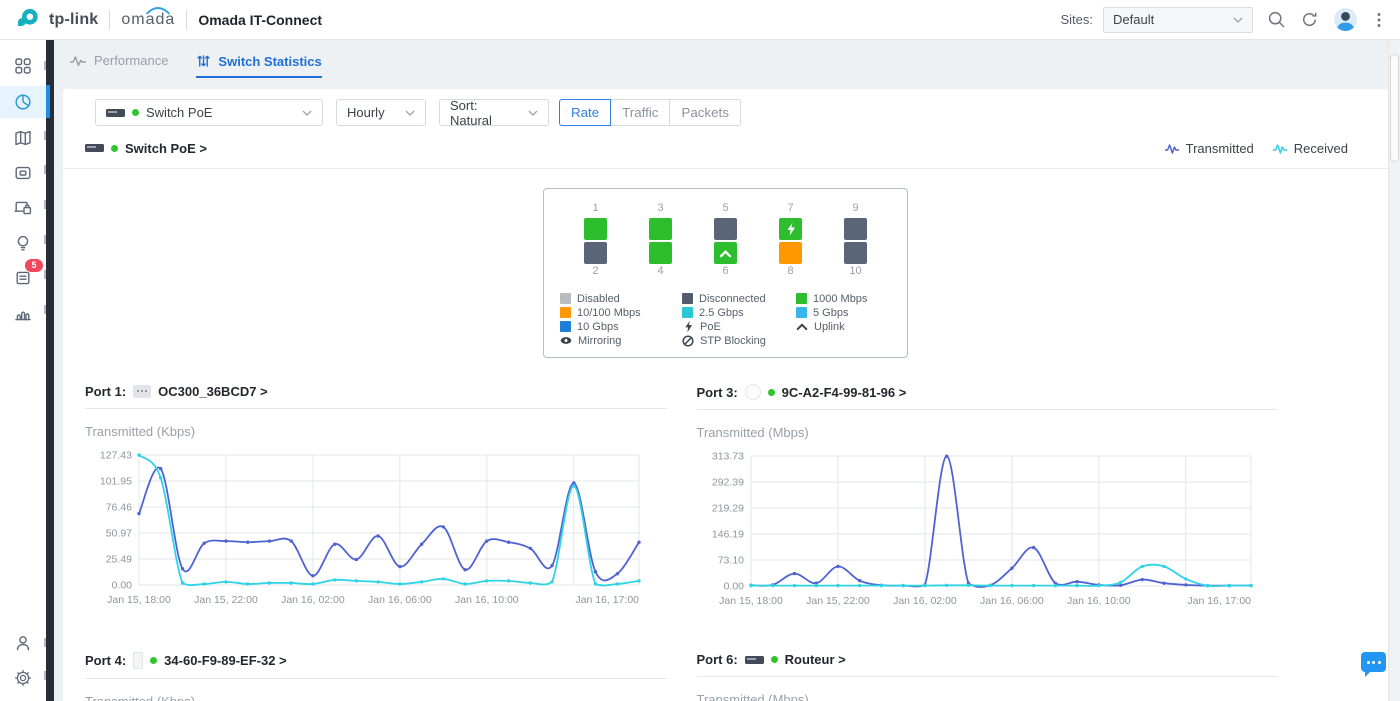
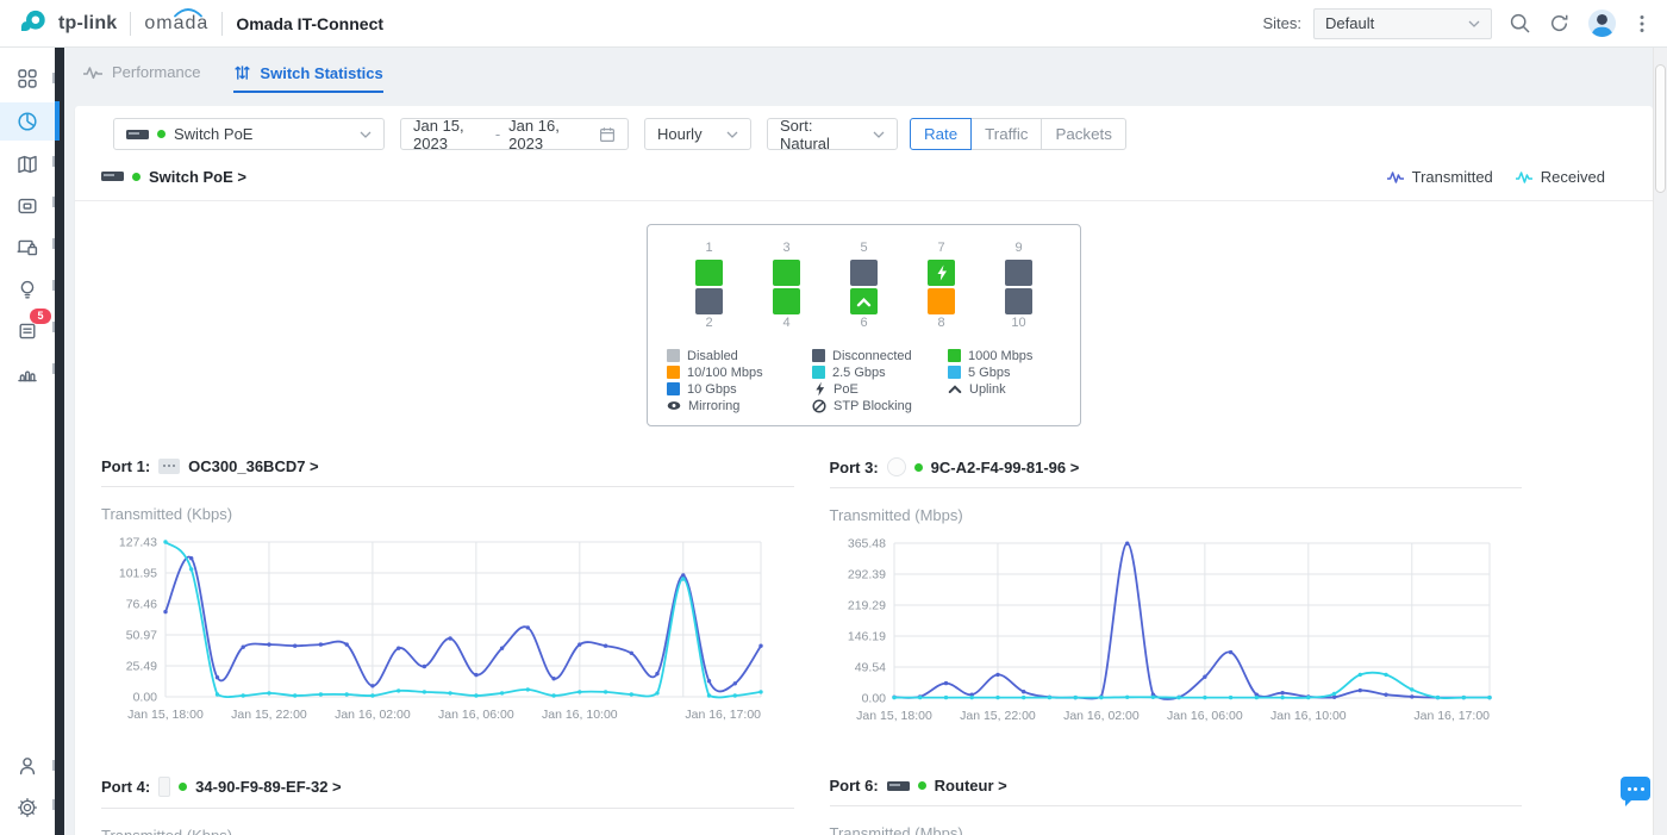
  tp-link
  omada
  Omada IT-Connect
  Sites:
  Default
  5
  Performance
  Switch Statistics
  Switch PoE
+ Jan 15, 2023
+ -
+ Jan 16, 2023
  Hourly
  Sort: Natural
  Rate
  Traffic
  Packets
  Switch PoE >
  Transmitted
  Received
  1
  2
  3
  4
  5
  6
  7
  8
  9
  10
  Disabled
  Disconnected
  1000 Mbps
  10/100 Mbps
  2.5 Gbps
  5 Gbps
  10 Gbps
  PoE
  Uplink
  Mirroring
  STP Blocking
  Port 1:
  OC300_36BCD7 >
  Transmitted (Kbps)
  127.43
  101.95
  76.46
  50.97
  25.49
  0.00
  Jan 15, 18:00
  Jan 15, 22:00
  Jan 16, 02:00
  Jan 16, 06:00
  Jan 16, 10:00
  Jan 16, 17:00
  Port 3:
  9C-A2-F4-99-81-96 >
  Transmitted (Mbps)
- 313.73
+ 365.48
  292.39
  219.29
  146.19
- 73.10
+ 49.54
  0.00
  Jan 15, 18:00
  Jan 15, 22:00
  Jan 16, 02:00
  Jan 16, 06:00
  Jan 16, 10:00
  Jan 16, 17:00
  Port 4:
- 34-60-F9-89-EF-32 >
+ 34-90-F9-89-EF-32 >
  Port 6:
  Routeur >
  Transmitted (Mbps)
